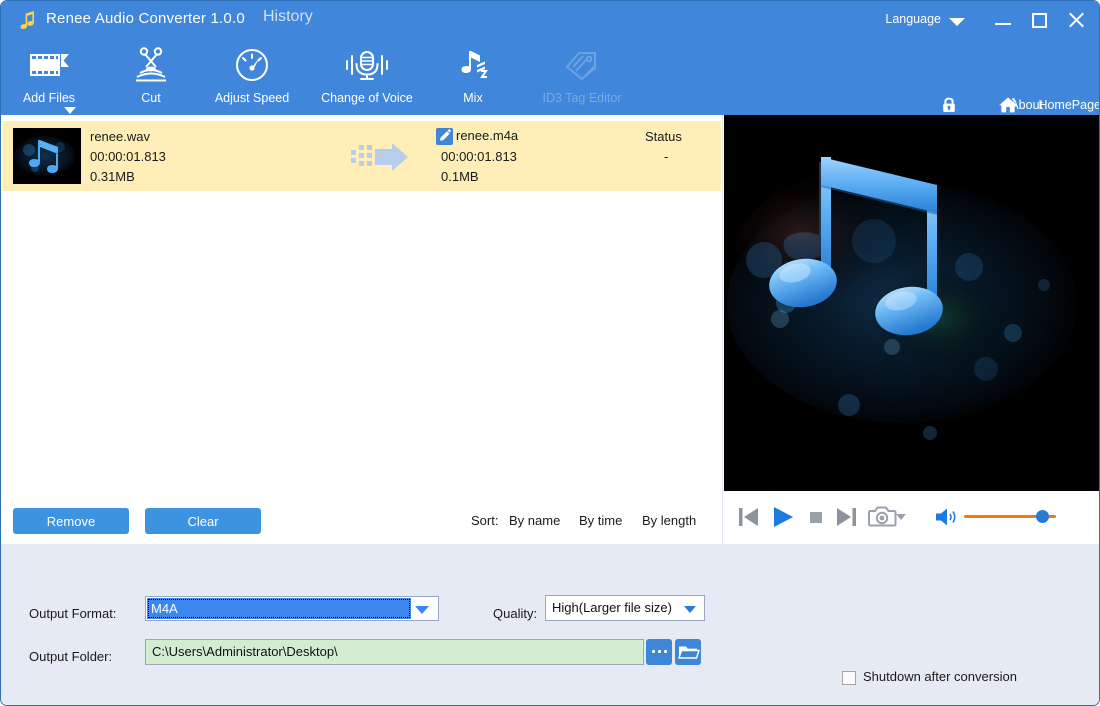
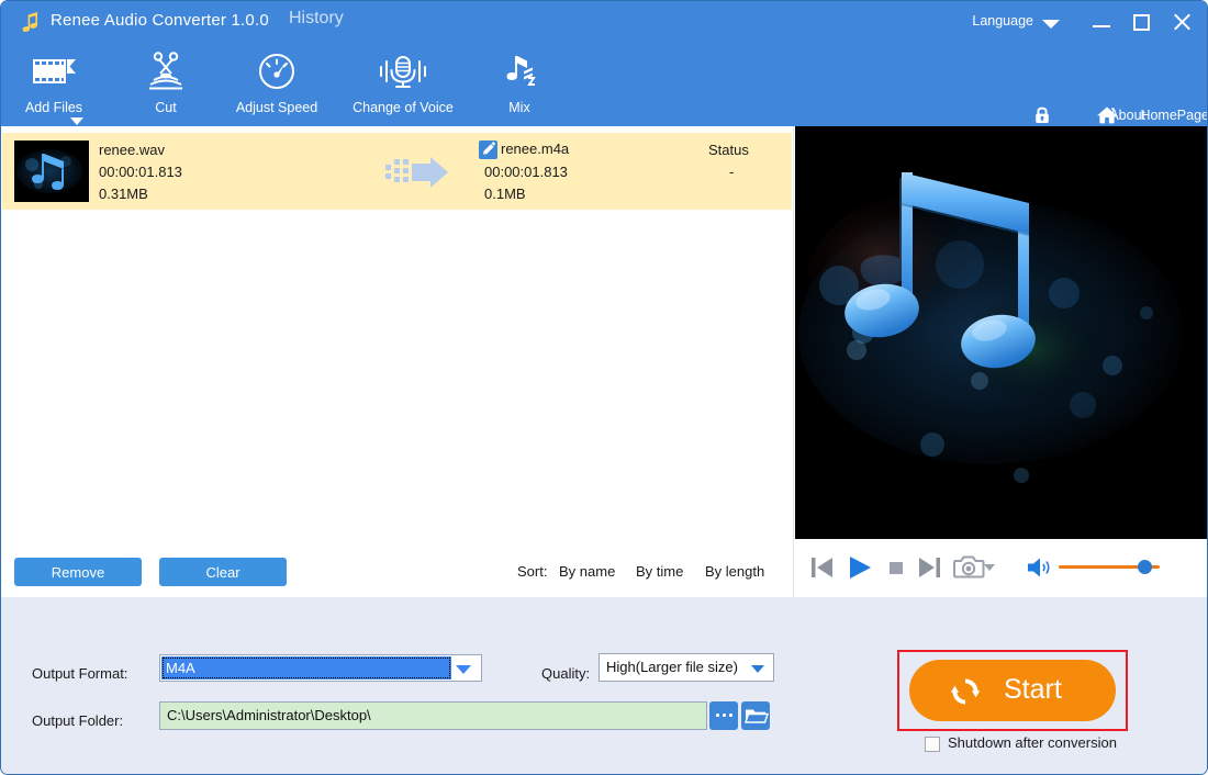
  Renee Audio Converter 1.0.0
  History
  Language
  Add Files
  Cut
  Adjust Speed
  Change of Voice
  Mix
- ID3 Tag Editor
  bout
  HomePage
  renee.wav
  00:00:01.813
  0.31MB
  renee.m4a
  00:00:01.813
  0.1MB
  Status
  -
  Remove
  Clear
  Sort:
  By name
  By time
  By length
  Output Format:
  Output Folder:
  Quality:
  M4A
  High(Larger file size)
  C:\Users\Administrator\Desktop\
+ Start
  Shutdown after conversion
